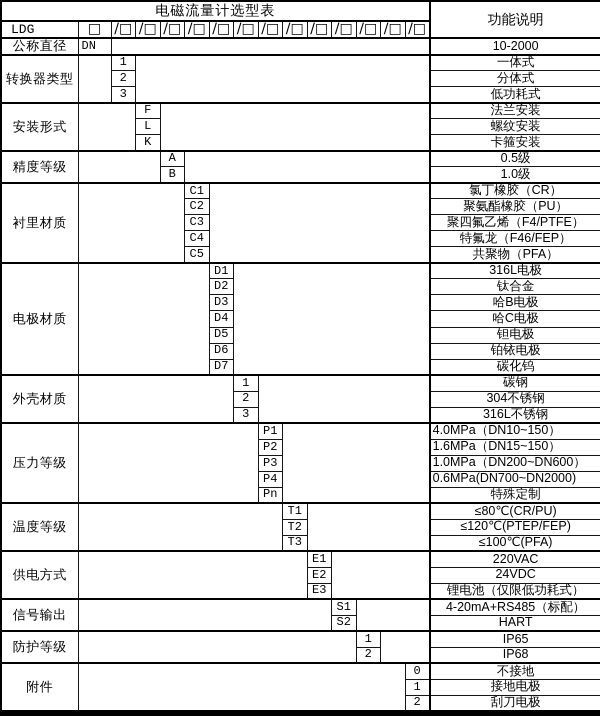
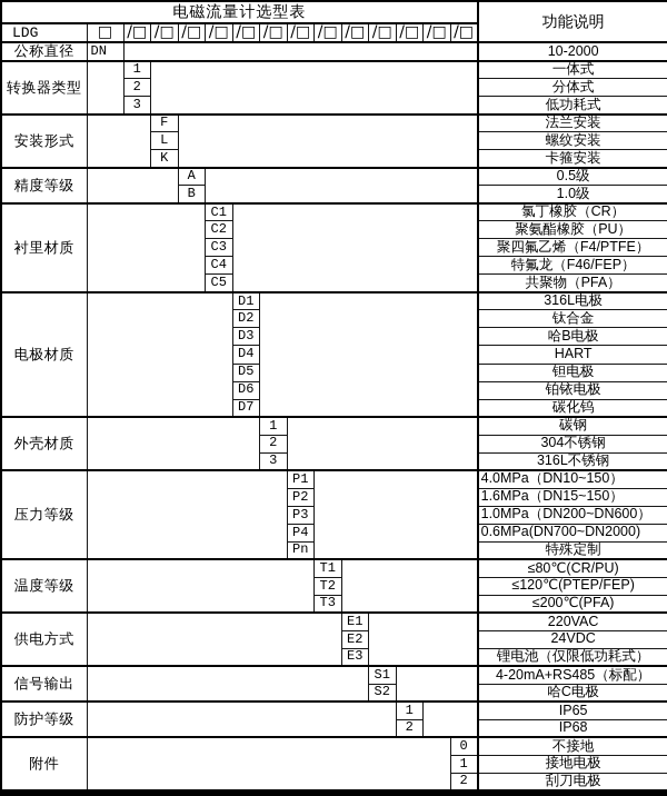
  电磁流量计选型表	功能说明
  LDG	□	/□	/□	/□	/□	/□	/□	/□	/□	/□	/□	/□	/□	/□
  公称直径	DN		10-2000
  转换器类型		1		一体式
  2	分体式
  3	低功耗式
  安装形式		F		法兰安装
  L	螺纹安装
  K	卡箍安装
  精度等级		A		0.5级
  B	1.0级
  衬里材质		C1		氯丁橡胶（CR）
  C2	聚氨酯橡胶（PU）
  C3	聚四氟乙烯（F4/PTFE）
  C4	特氟龙（F46/FEP）
  C5	共聚物（PFA）
  电极材质		D1		316L电极
  D2	钛合金
  D3	哈B电极
- D4	哈C电极
+ D4	HART
  D5	钽电极
  D6	铂铱电极
  D7	碳化钨
  外壳材质		1		碳钢
  2	304不锈钢
  3	316L不锈钢
  压力等级		P1		4.0MPa（DN10~150）
  P2	1.6MPa（DN15~150）
  P3	1.0MPa（DN200~DN600）
  P4	0.6MPa(DN700~DN2000)
  Pn	特殊定制
  温度等级		T1		≤80℃(CR/PU)
  T2	≤120℃(PTEP/FEP)
- T3	≤100℃(PFA)
+ T3	≤200℃(PFA)
  供电方式		E1		220VAC
  E2	24VDC
  E3	锂电池（仅限低功耗式）
  信号输出		S1		4-20mA+RS485（标配）
- S2	HART
+ S2	哈C电极
  防护等级		1		IP65
  2	IP68
  附件		0	不接地
  1	接地电极
  2	刮刀电极
